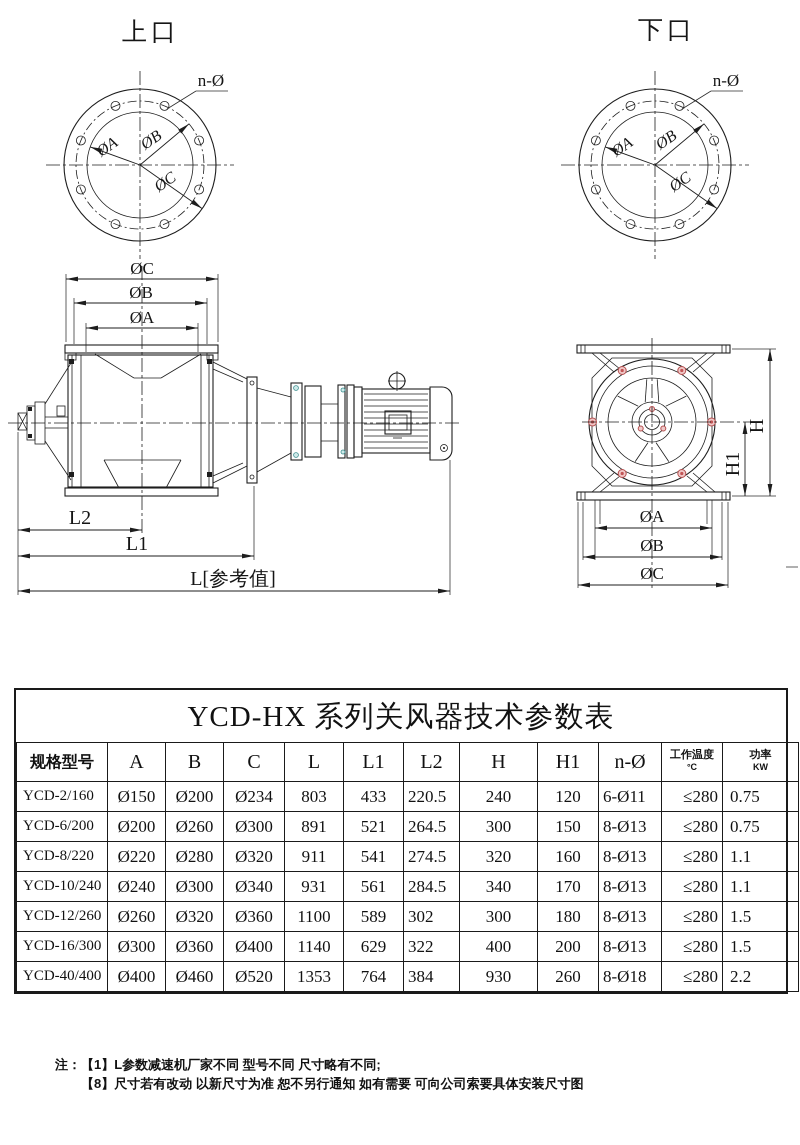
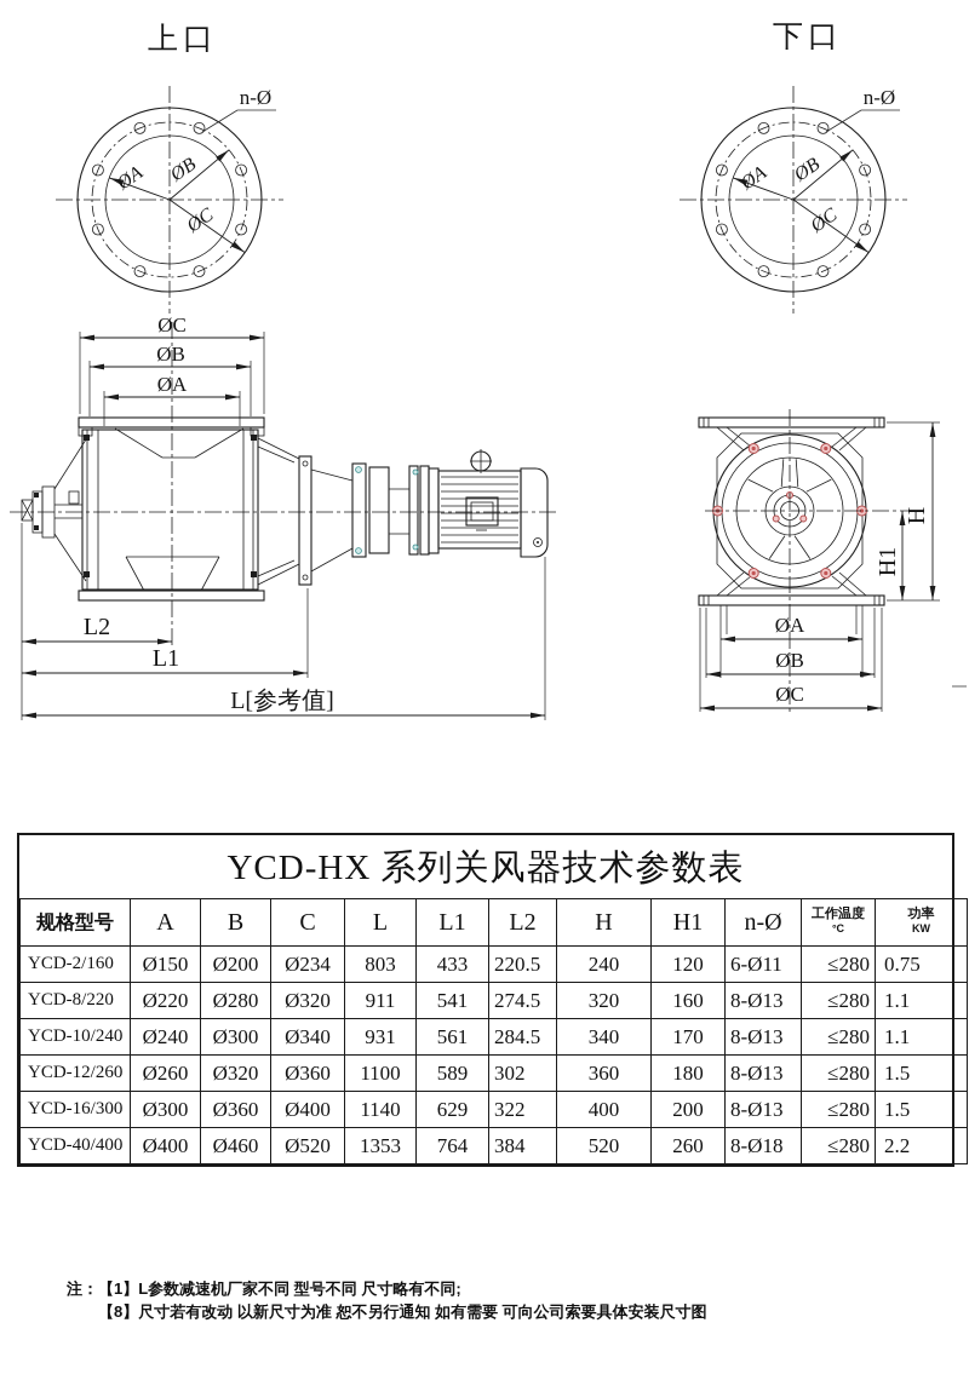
  上口
  下口
  ØC
  ØB
  ØA
  L2
  L1
  L[参考值]
  ØA
  ØB
  ØC
  YCD-HX 系列关风器技术参数表
  规格型号	A	B	C	L	L1	L2	H	H1	n-Ø	工作温度°C	功率KW
  YCD-2/160	Ø150	Ø200	Ø234	803	433	220.5	240	120	6-Ø11	≤280	0.75
- YCD-6/200	Ø200	Ø260	Ø300	891	521	264.5	300	150	8-Ø13	≤280	0.75
  YCD-8/220	Ø220	Ø280	Ø320	911	541	274.5	320	160	8-Ø13	≤280	1.1
  YCD-10/240	Ø240	Ø300	Ø340	931	561	284.5	340	170	8-Ø13	≤280	1.1
- YCD-12/260	Ø260	Ø320	Ø360	1100	589	302	300	180	8-Ø13	≤280	1.5
+ YCD-12/260	Ø260	Ø320	Ø360	1100	589	302	360	180	8-Ø13	≤280	1.5
  YCD-16/300	Ø300	Ø360	Ø400	1140	629	322	400	200	8-Ø13	≤280	1.5
- YCD-40/400	Ø400	Ø460	Ø520	1353	764	384	930	260	8-Ø18	≤280	2.2
+ YCD-40/400	Ø400	Ø460	Ø520	1353	764	384	520	260	8-Ø18	≤280	2.2
  注：【1】L参数减速机厂家不同 型号不同 尺寸略有不同;
  【8】尺寸若有改动 以新尺寸为准 恕不另行通知 如有需要 可向公司索要具体安装尺寸图
